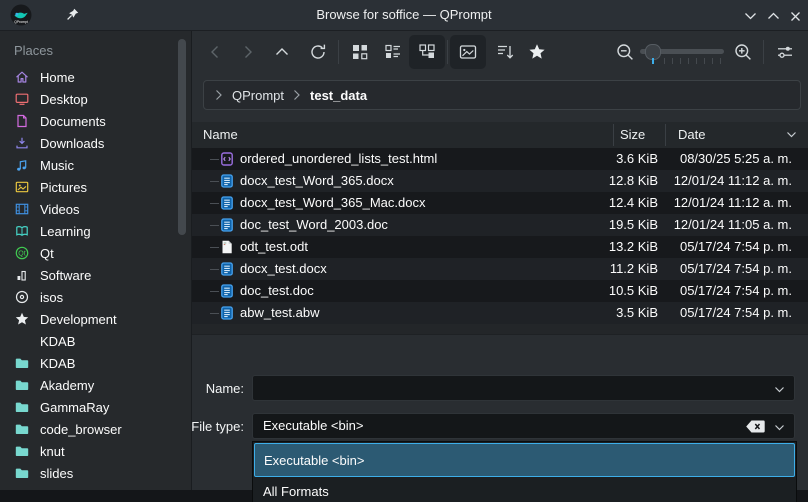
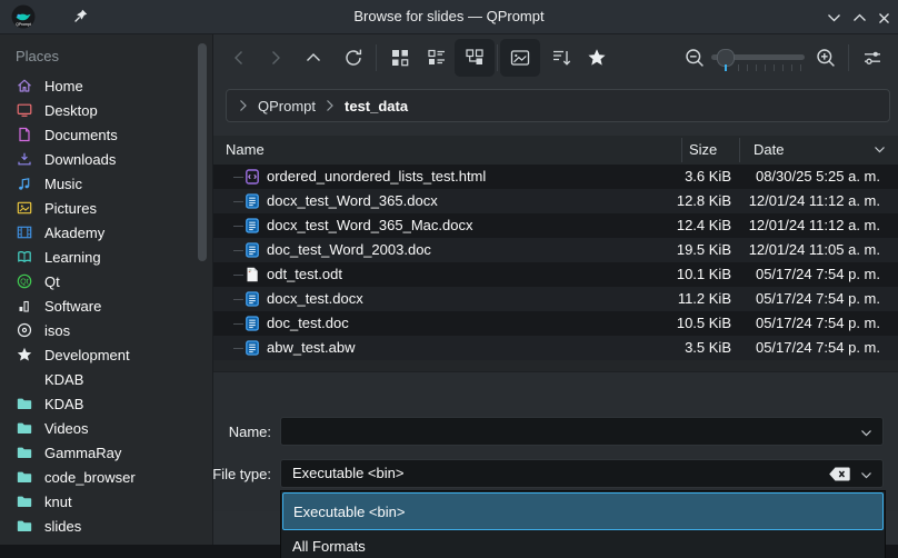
- Browse for soffice — QPrompt
+ Browse for slides — QPrompt
  Places
  Home
  Desktop
  Documents
  Downloads
  Music
  Pictures
- Videos
+ Akademy
  Learning
  Qt
  Software
  isos
  Development
  KDAB
  KDAB
- Akademy
+ Videos
  GammaRay
  code_browser
  knut
  slides
  QPrompt
  test_data
  Name
  Size
  Date
  ordered_unordered_lists_test.html
  3.6 KiB
  08/30/25 5:25 a. m.
  docx_test_Word_365.docx
  12.8 KiB
  12/01/24 11:12 a. m.
  docx_test_Word_365_Mac.docx
  12.4 KiB
  12/01/24 11:12 a. m.
  doc_test_Word_2003.doc
  19.5 KiB
  12/01/24 11:05 a. m.
  odt_test.odt
- 13.2 KiB
+ 10.1 KiB
  05/17/24 7:54 p. m.
  docx_test.docx
  11.2 KiB
  05/17/24 7:54 p. m.
  doc_test.doc
  10.5 KiB
  05/17/24 7:54 p. m.
  abw_test.abw
  3.5 KiB
  05/17/24 7:54 p. m.
  Name:
  File type:
  Executable <bin>
  Executable <bin>
  All Formats
